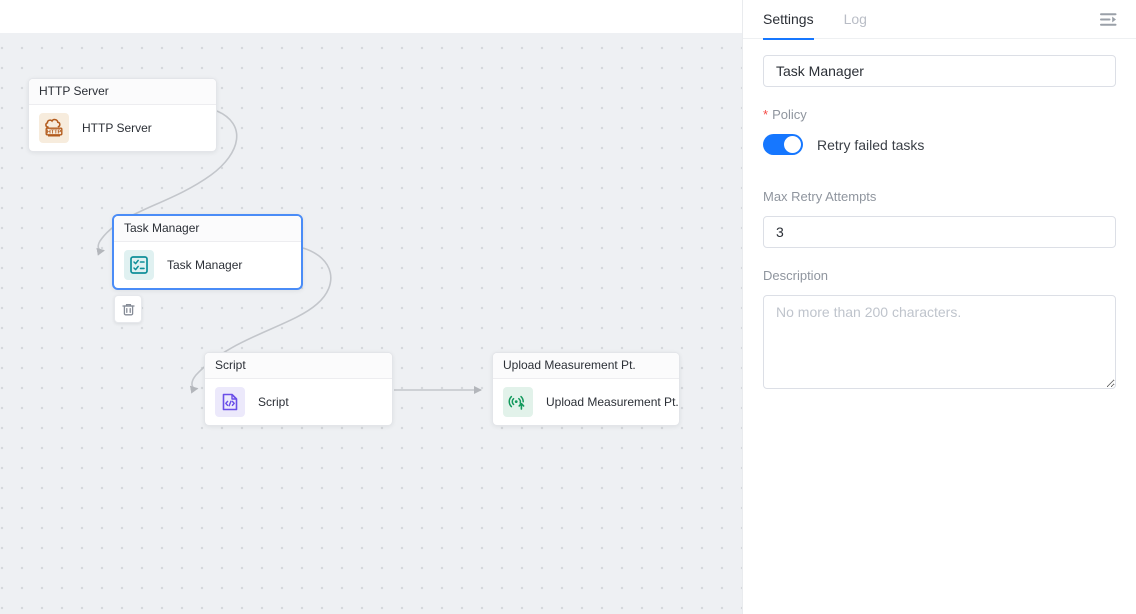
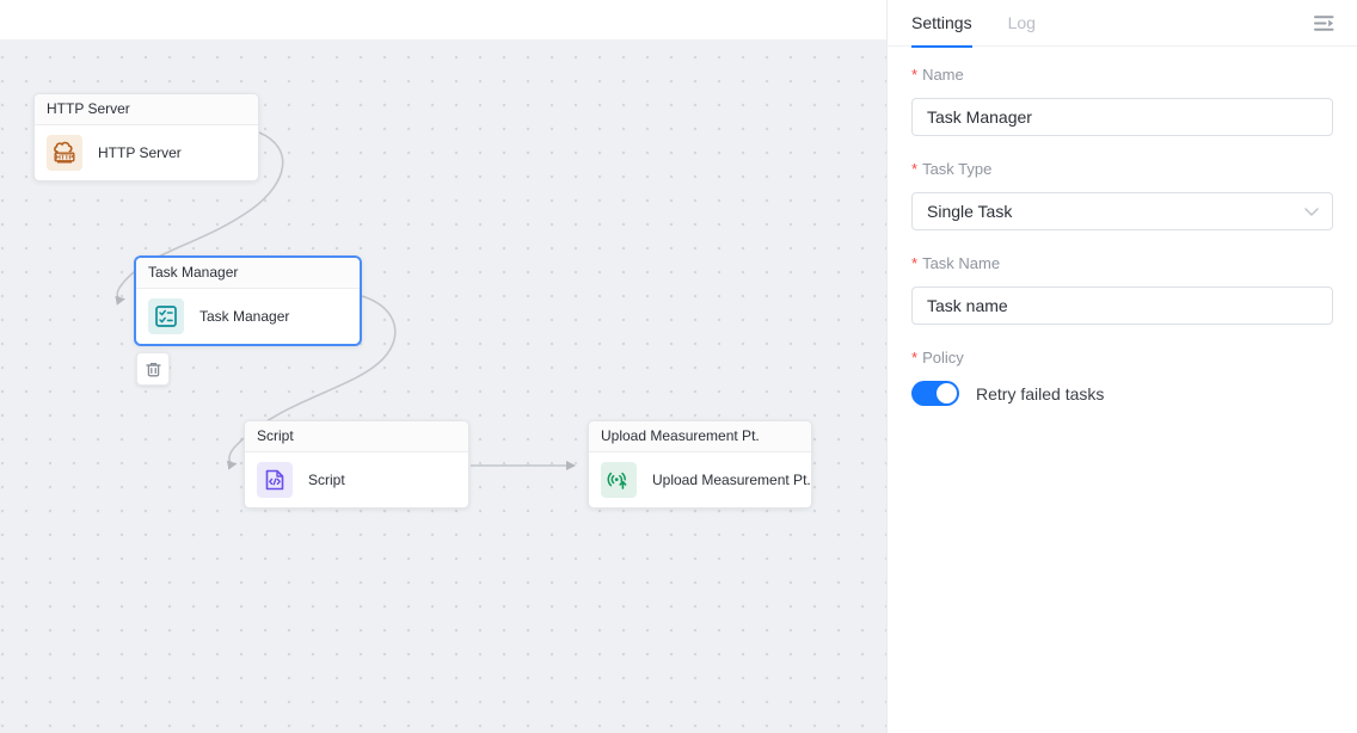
  HTTP Server
  HTTP Server
  Task Manager
  Task Manager
  Script
  Script
  Upload Measurement Pt.
  Upload Measurement Pt.
  Settings
  Log
+ * Name
  Task Manager
+ * Task Type
+ Single Task
+ * Task Name
+ Task name
  * Policy
  Retry failed tasks
- Max Retry Attempts
- 3
- Description
- No more than 200 characters.
